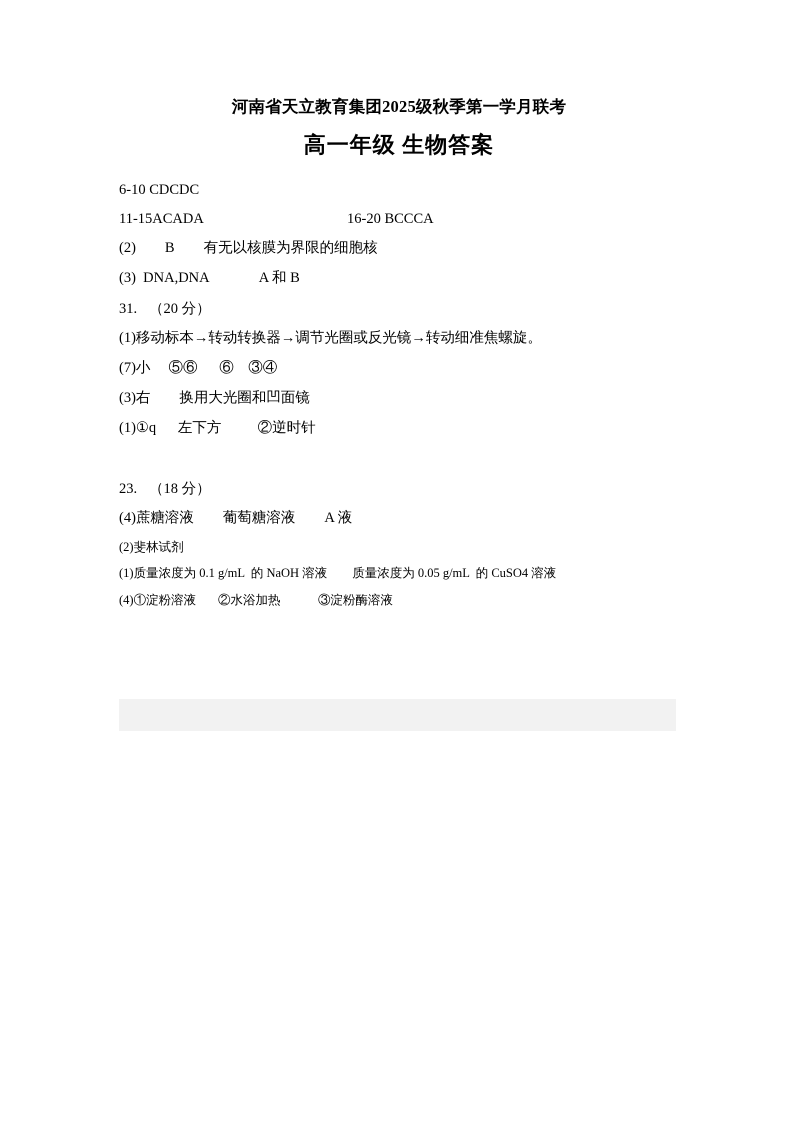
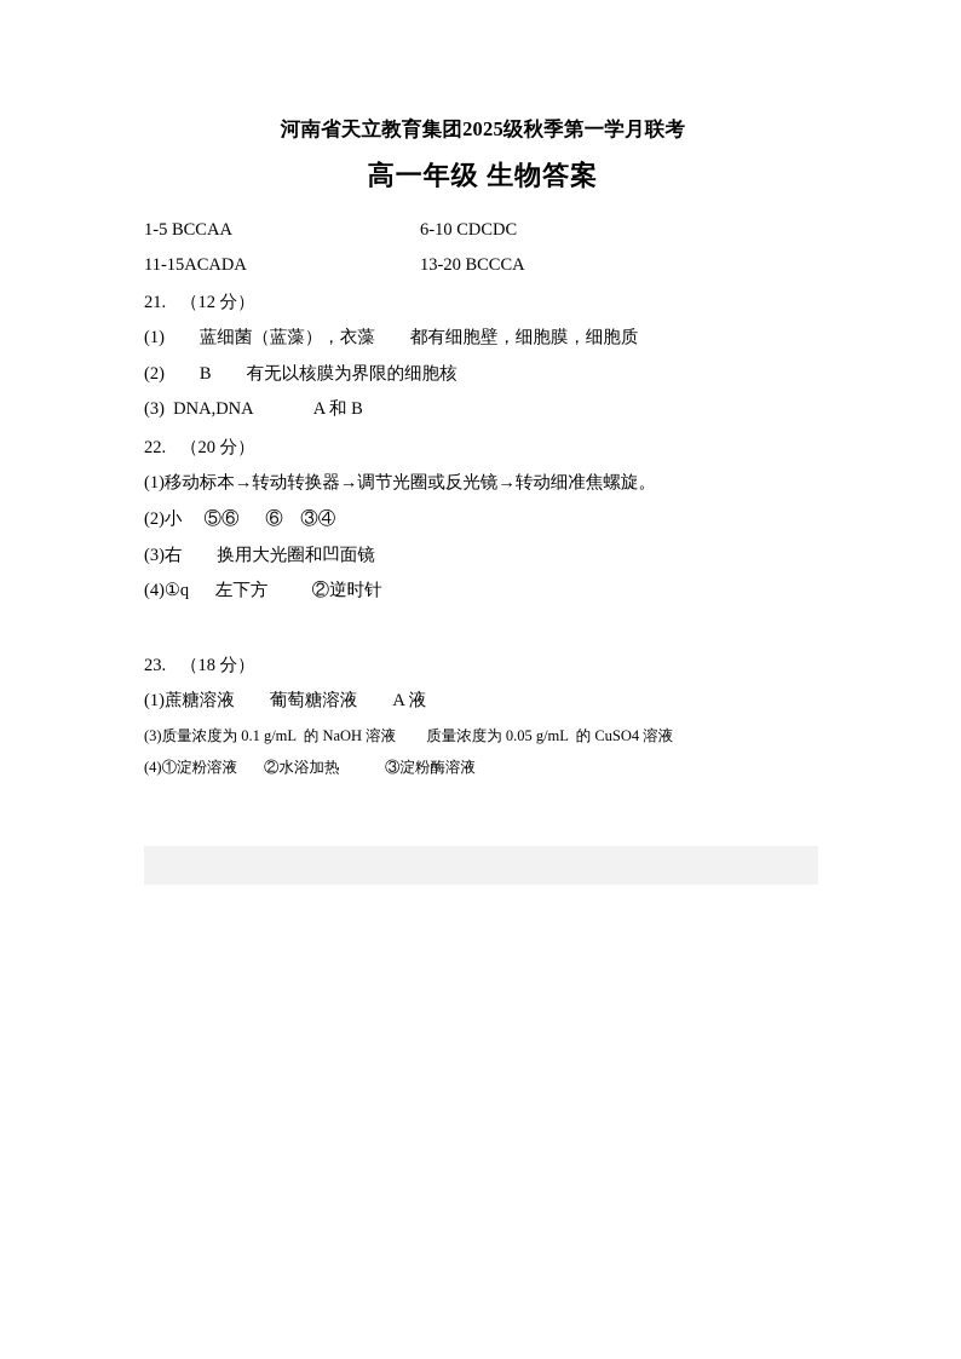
  河南省天立教育集团2025级秋季第一学月联考
  高一年级 生物答案
+ 1-5 BCCAA
  6-10 CDCDC
  11-15ACADA
- 16-20 BCCCA
+ 13-20 BCCCA
+ 21. （12 分）
+ (1) 蓝细菌（蓝藻），衣藻 都有细胞壁，细胞膜，细胞质
  (2) B 有无以核膜为界限的细胞核
  (3) DNA,DNA A 和 B
- 31. （20 分）
+ 22. （20 分）
  (1)移动标本→转动转换器→调节光圈或反光镜→转动细准焦螺旋。
- (7)小 ⑤⑥ ⑥ ③④
+ (2)小 ⑤⑥ ⑥ ③④
  (3)右 换用大光圈和凹面镜
- (1)①q 左下方 ②逆时针
+ (4)①q 左下方 ②逆时针
  23. （18 分）
- (4)蔗糖溶液 葡萄糖溶液 A 液
+ (1)蔗糖溶液 葡萄糖溶液 A 液
- (2)斐林试剂
- (1)质量浓度为 0.1 g/mL 的 NaOH 溶液 质量浓度为 0.05 g/mL 的 CuSO4 溶液
+ (3)质量浓度为 0.1 g/mL 的 NaOH 溶液 质量浓度为 0.05 g/mL 的 CuSO4 溶液
  (4)①淀粉溶液 ②水浴加热 ③淀粉酶溶液
